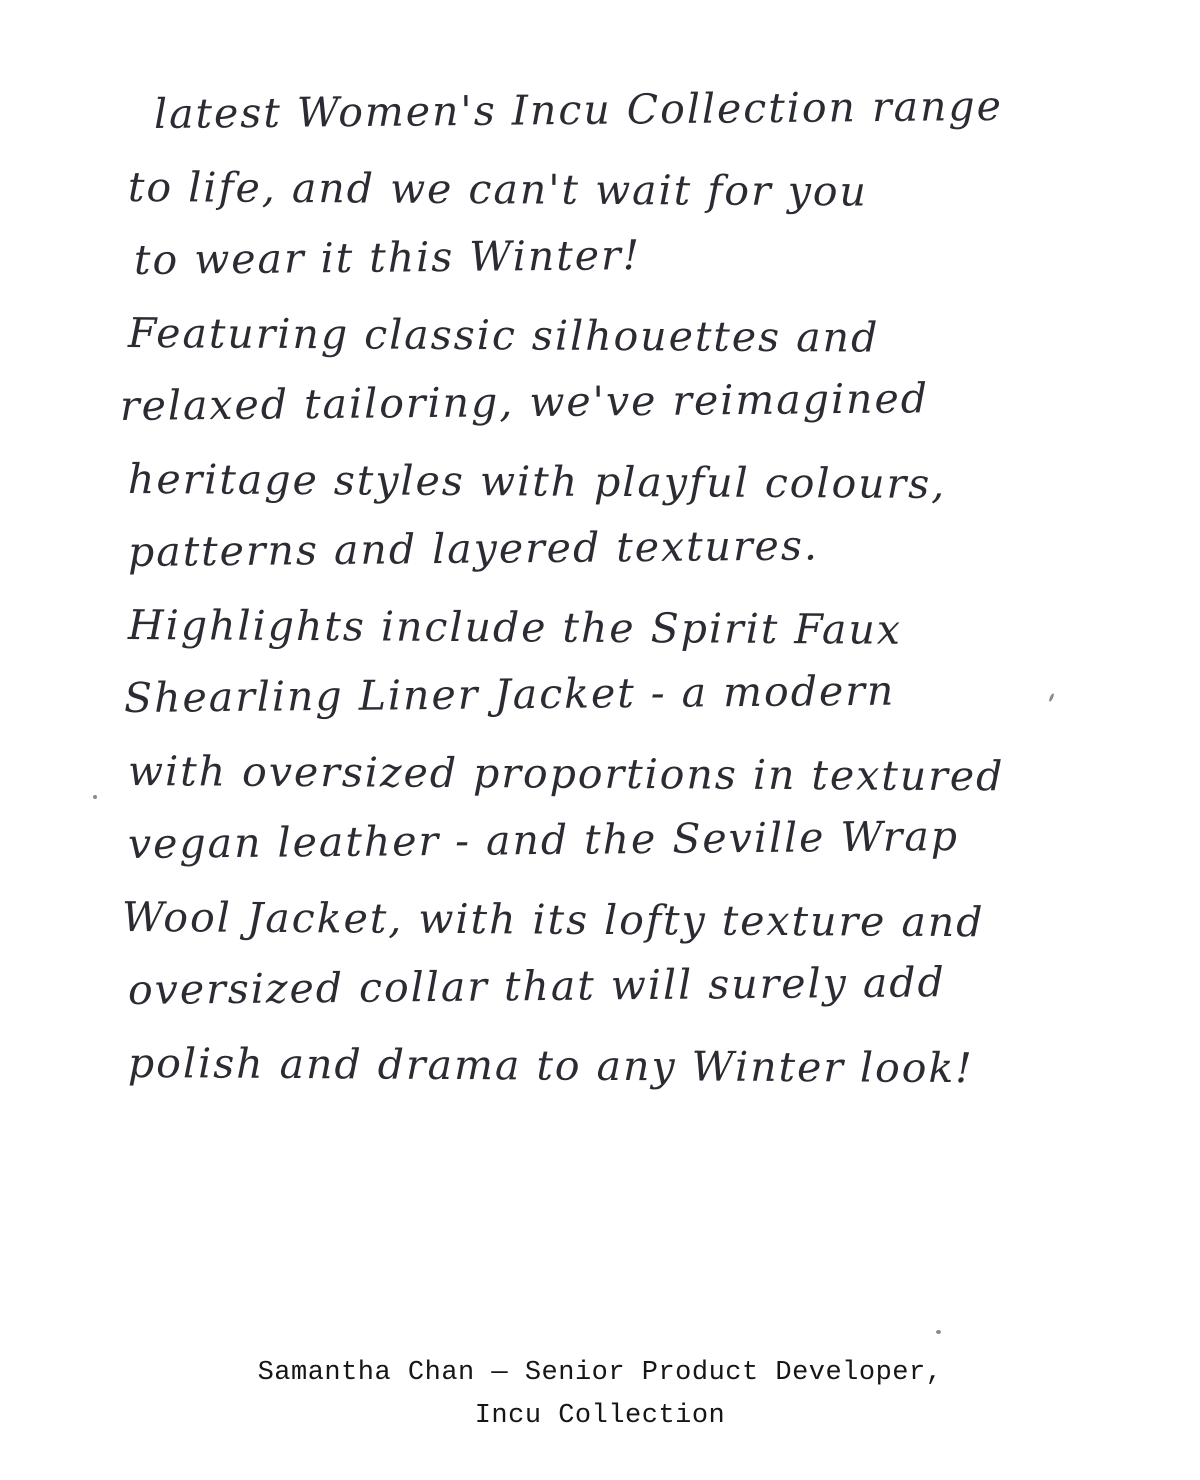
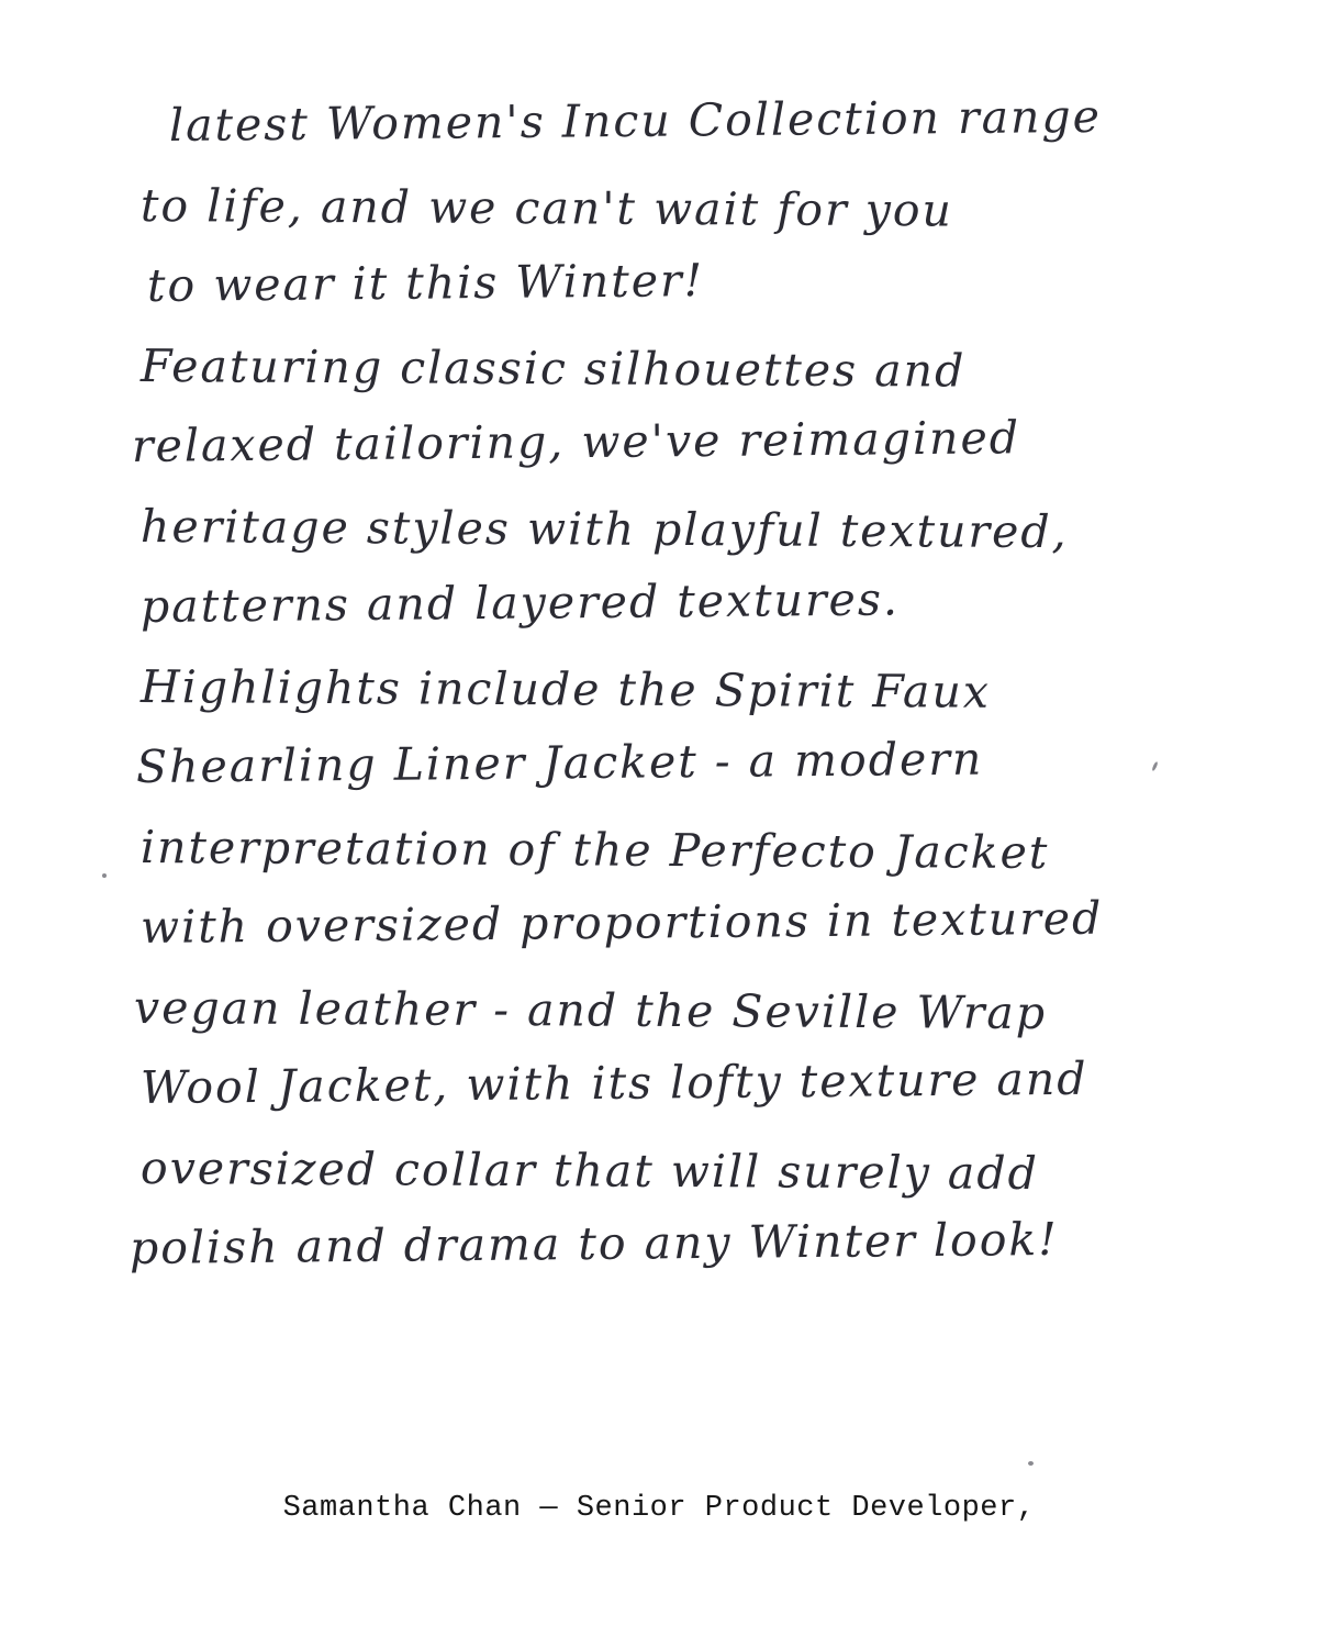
  latest Women's Incu Collection range
  to life, and we can't wait for you
  to wear it this Winter!
  Featuring classic silhouettes and
  relaxed tailoring, we've reimagined
- heritage styles with playful colours,
+ heritage styles with playful textured,
  patterns and layered textures.
  Highlights include the Spirit Faux
  Shearling Liner Jacket - a modern
+ interpretation of the Perfecto Jacket
  with oversized proportions in textured
  vegan leather - and the Seville Wrap
  Wool Jacket, with its lofty texture and
  oversized collar that will surely add
  polish and drama to any Winter look!
  Samantha Chan — Senior Product Developer,
- Incu Collection
